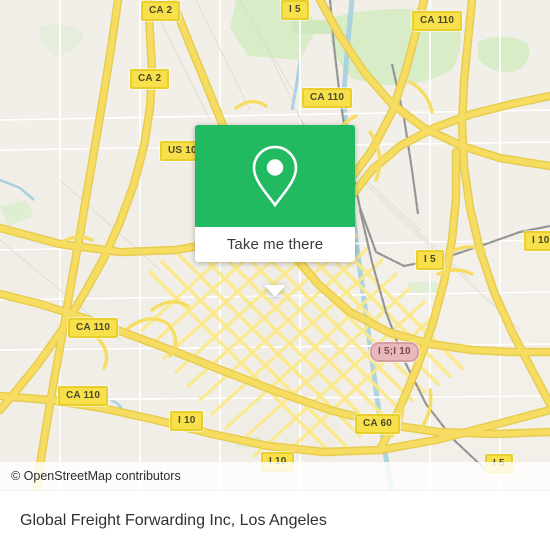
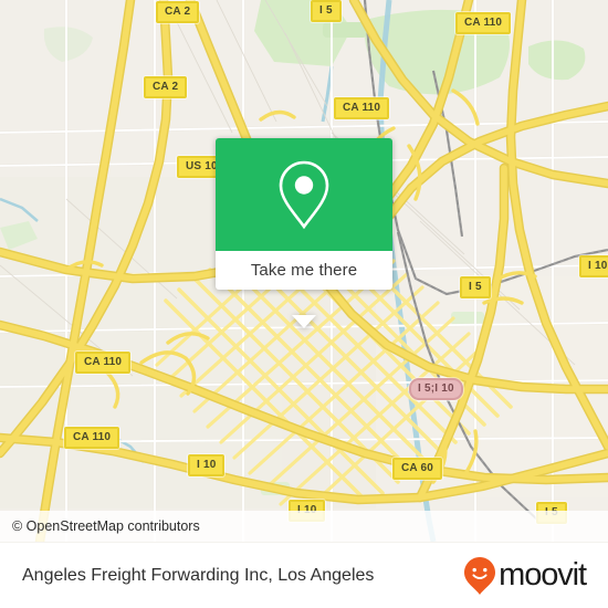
  CA 2
  I 5
  CA 110
  CA 2
  CA 110
  US 10
  I 10
  I 5
  CA 110
  I 5;I 10
  CA 110
  I 10
  CA 60
  I 10
  I 5
  Take me there
  © OpenStreetMap contributors
- Global Freight Forwarding Inc, Los Angeles
+ Angeles Freight Forwarding Inc, Los Angeles
+ moovit
